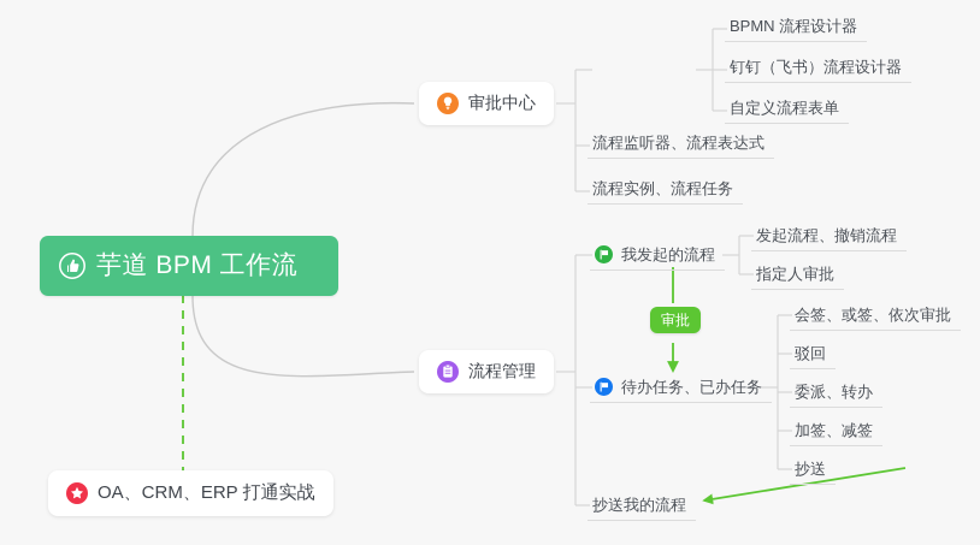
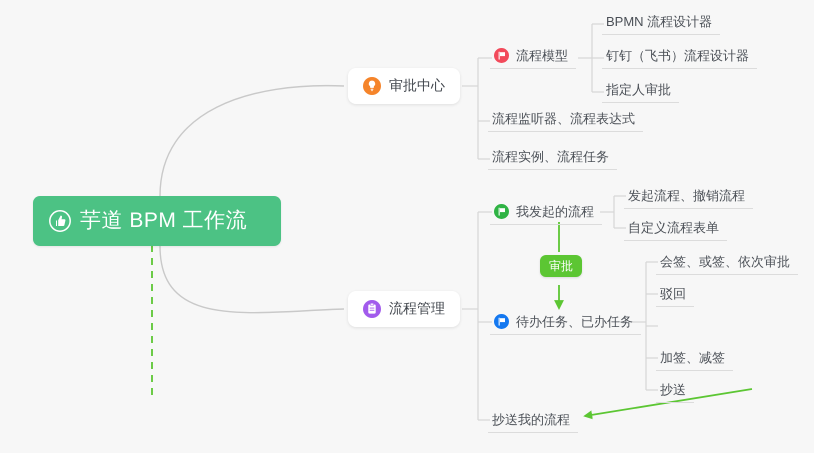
  芋道 BPM 工作流
  审批中心
+ 流程模型
  BPMN 流程设计器
  钉钉（飞书）流程设计器
- 自定义流程表单
+ 指定人审批
  流程监听器、流程表达式
  流程实例、流程任务
  流程管理
  我发起的流程
  发起流程、撤销流程
- 指定人审批
+ 自定义流程表单
  审批
  待办任务、已办任务
  会签、或签、依次审批
  驳回
- 委派、转办
  加签、减签
  抄送
  抄送我的流程
- OA、CRM、ERP 打通实战
